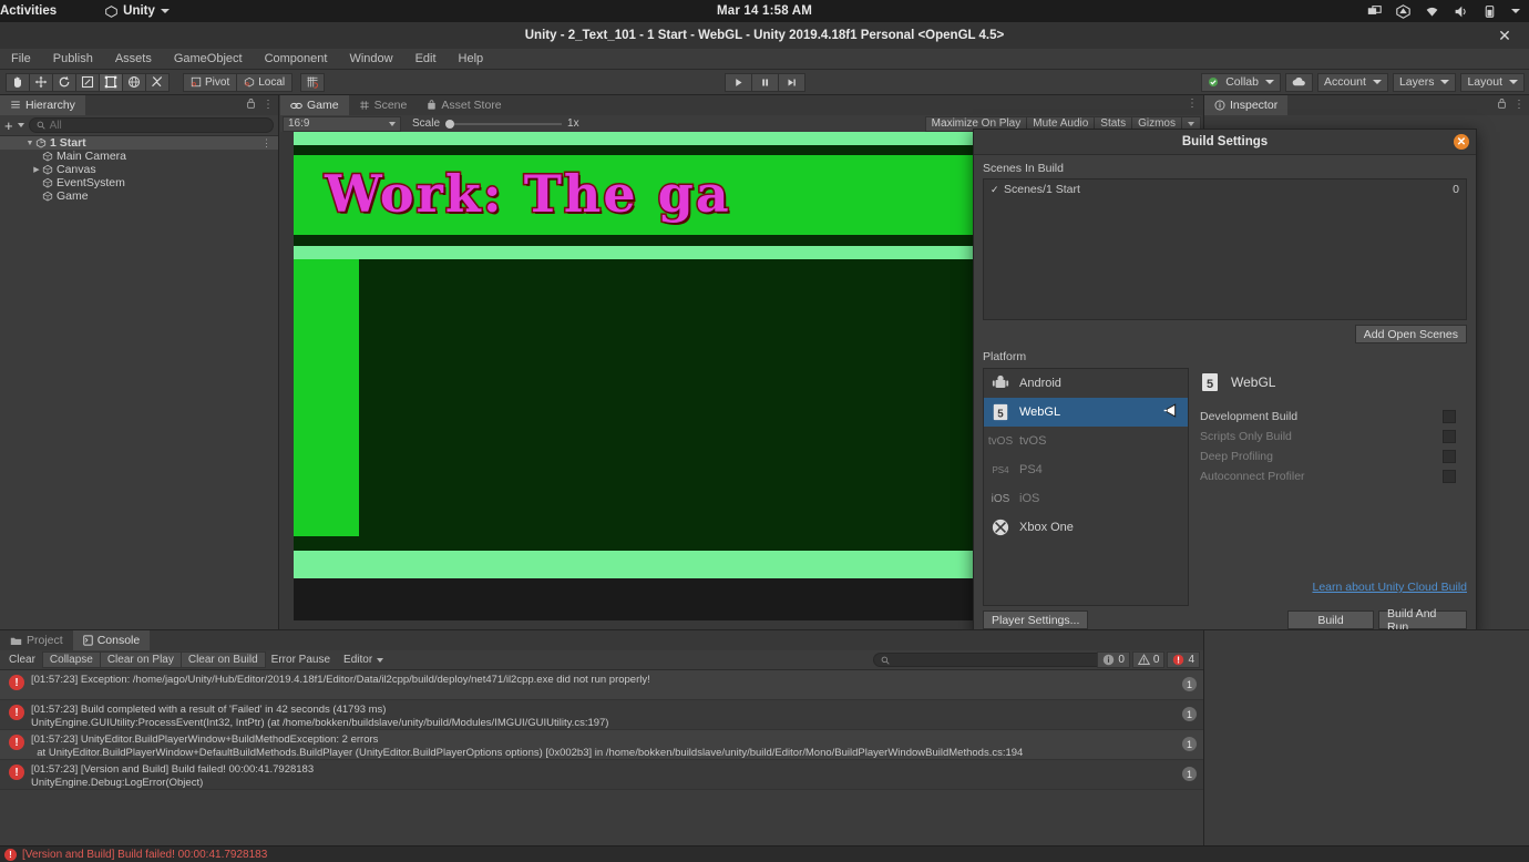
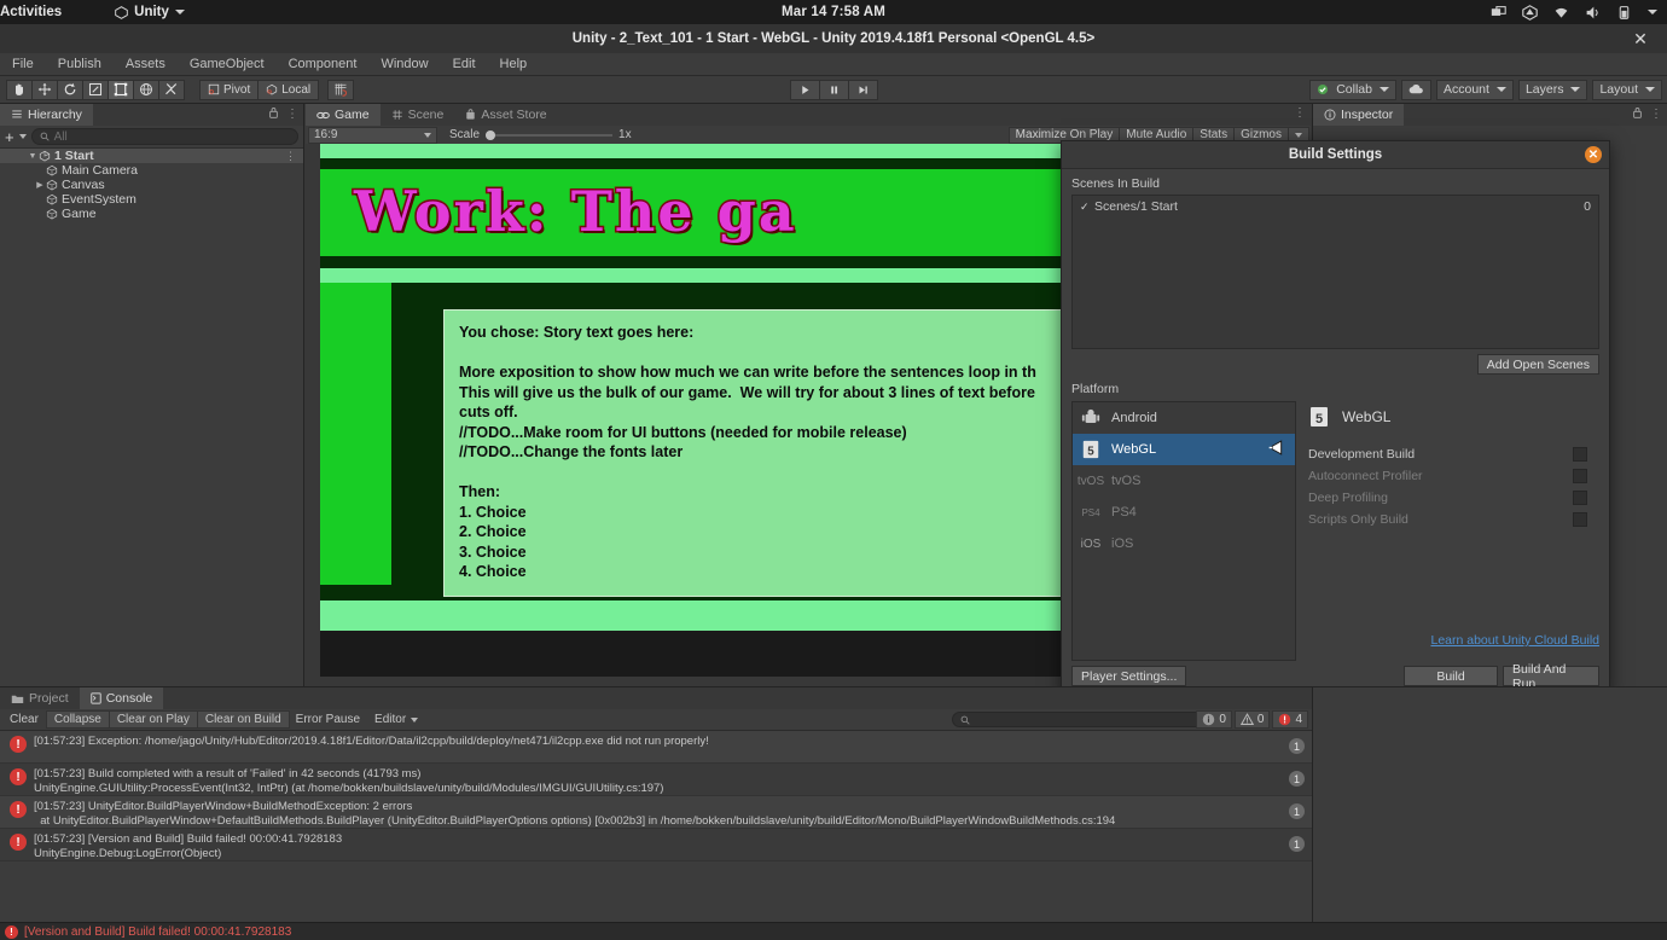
  Activities
  Unity
- Mar 14 1:58 AM
+ Mar 14 7:58 AM
  Unity - 2_Text_101 - 1 Start - WebGL - Unity 2019.4.18f1 Personal <OpenGL 4.5>
  ✕
  File
  Publish
  Assets
  GameObject
  Component
  Window
  Edit
  Help
  Pivot
  Local
  Collab
  Account
  Layers
  Layout
  Hierarchy
  ⋮
  +
  All
  1 Start
  ⋮
  Main Camera
  Canvas
  EventSystem
  Game
  Game
  Scene
  Asset Store
  ⋮
  16:9
  Scale
  1x
  Maximize On Play
  Mute Audio
  Stats
  Gizmos
  Work: The ga
+ You chose: Story text goes here:
+ More exposition to show how much we can write before the sentences loop in th
+ This will give us the bulk of our game. We will try for about 3 lines of text before
+ cuts off.
+ //TODO...Make room for UI buttons (needed for mobile release)
+ //TODO...Change the fonts later
+ Then:
+ 1. Choice
+ 2. Choice
+ 3. Choice
+ 4. Choice
  Inspector
  ⋮
  Build Settings
  ✕
  Scenes In Build
  ✓
  Scenes/1 Start
  0
  Add Open Scenes
  Platform
  Android
  5
  WebGL
  tvOS
  tvOS
  PS4
  PS4
  iOS
  iOS
- Xbox One
  5
  WebGL
  Development Build
- Scripts Only Build
+ Autoconnect Profiler
  Deep Profiling
- Autoconnect Profiler
+ Scripts Only Build
  Learn about Unity Cloud Build
  Player Settings...
  Build
  Build And Run
  Project
  Console
  Clear
  Collapse
  Clear on Play
  Clear on Build
  Error Pause
  Editor
  0
  0
  4
  !
  [01:57:23] Exception: /home/jago/Unity/Hub/Editor/2019.4.18f1/Editor/Data/il2cpp/build/deploy/net471/il2cpp.exe did not run properly!
  1
  !
  [01:57:23] Build completed with a result of 'Failed' in 42 seconds (41793 ms)
  UnityEngine.GUIUtility:ProcessEvent(Int32, IntPtr) (at /home/bokken/buildslave/unity/build/Modules/IMGUI/GUIUtility.cs:197)
  1
  !
  [01:57:23] UnityEditor.BuildPlayerWindow+BuildMethodException: 2 errors
  at UnityEditor.BuildPlayerWindow+DefaultBuildMethods.BuildPlayer (UnityEditor.BuildPlayerOptions options) [0x002b3] in /home/bokken/buildslave/unity/build/Editor/Mono/BuildPlayerWindowBuildMethods.cs:194
  1
  !
  [01:57:23] [Version and Build] Build failed! 00:00:41.7928183
  UnityEngine.Debug:LogError(Object)
  1
  !
  [Version and Build] Build failed! 00:00:41.7928183
